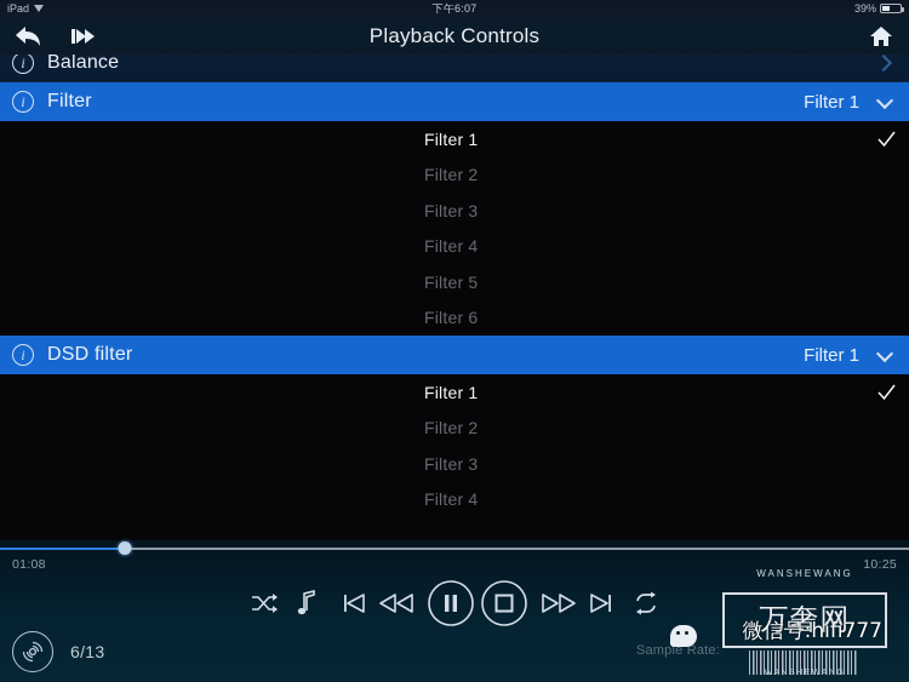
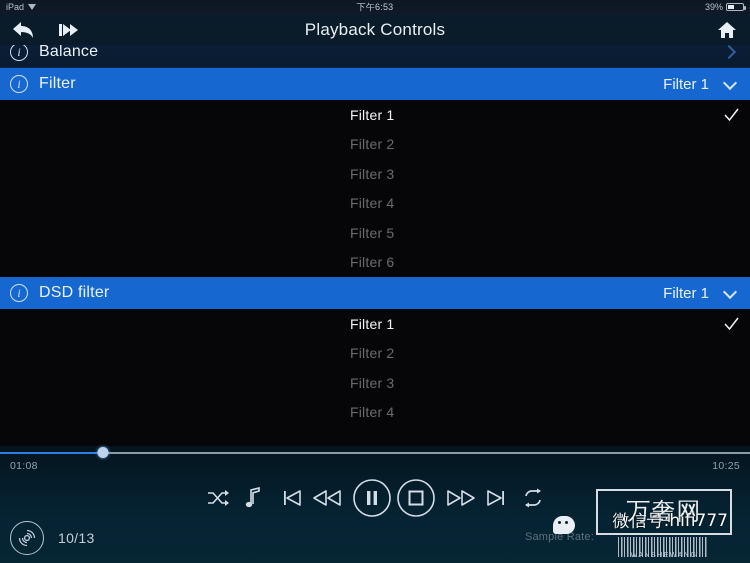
  iPad
- 下午6:07
+ 下午6:53
  39%
  Playback Controls
  i
  Balance
  i
  Filter
  Filter 1
  Filter 1
  Filter 2
  Filter 3
  Filter 4
  Filter 5
  Filter 6
  i
  DSD filter
  Filter 1
  Filter 1
  Filter 2
  Filter 3
  Filter 4
  01:08
  10:25
- 6/13
+ 10/13
  Sample Rate:
- WANSHEWANG
  万奢网
  微信号:hifi777
